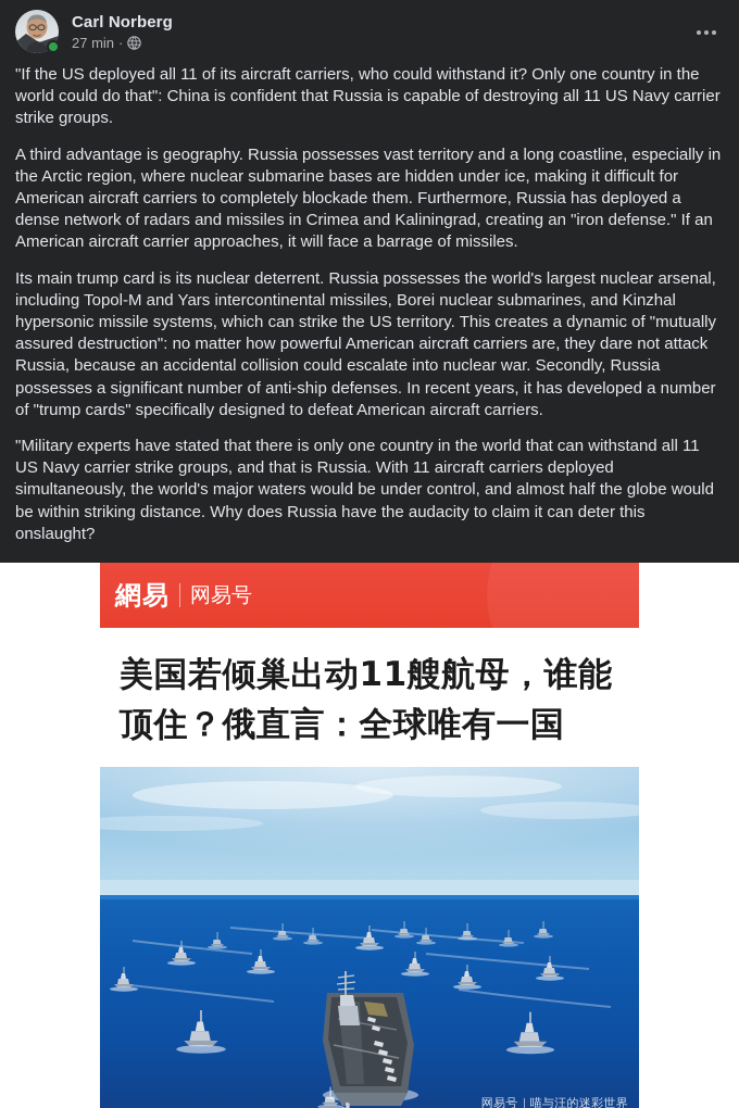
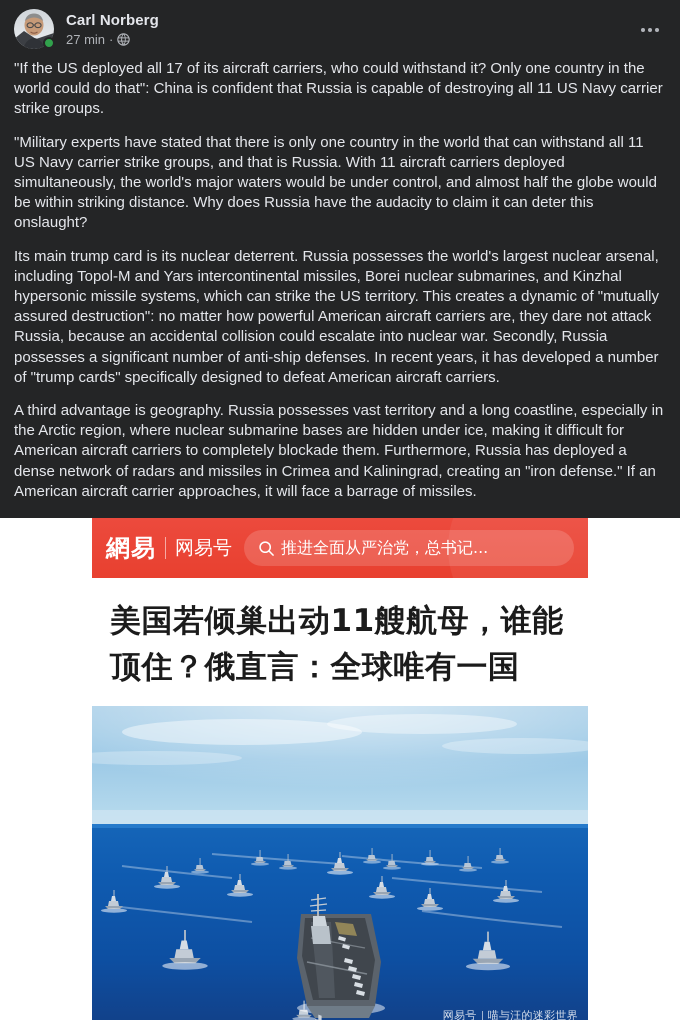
  Carl Norberg
  27 min
  ·
- "If the US deployed all 11 of its aircraft carriers, who could withstand it? Only one country in the world could do that": China is confident that Russia is capable of destroying all 11 US Navy carrier strike groups.
+ "If the US deployed all 17 of its aircraft carriers, who could withstand it? Only one country in the world could do that": China is confident that Russia is capable of destroying all 11 US Navy carrier strike groups.
- A third advantage is geography. Russia possesses vast territory and a long coastline, especially in the Arctic region, where nuclear submarine bases are hidden under ice, making it difficult for American aircraft carriers to completely blockade them. Furthermore, Russia has deployed a dense network of radars and missiles in Crimea and Kaliningrad, creating an "iron defense." If an American aircraft carrier approaches, it will face a barrage of missiles.
+ "Military experts have stated that there is only one country in the world that can withstand all 11 US Navy carrier strike groups, and that is Russia. With 11 aircraft carriers deployed simultaneously, the world's major waters would be under control, and almost half the globe would be within striking distance. Why does Russia have the audacity to claim it can deter this onslaught?
  Its main trump card is its nuclear deterrent. Russia possesses the world's largest nuclear arsenal, including Topol-M and Yars intercontinental missiles, Borei nuclear submarines, and Kinzhal hypersonic missile systems, which can strike the US territory. This creates a dynamic of "mutually assured destruction": no matter how powerful American aircraft carriers are, they dare not attack Russia, because an accidental collision could escalate into nuclear war. Secondly, Russia possesses a significant number of anti-ship defenses. In recent years, it has developed a number of "trump cards" specifically designed to defeat American aircraft carriers.
- "Military experts have stated that there is only one country in the world that can withstand all 11 US Navy carrier strike groups, and that is Russia. With 11 aircraft carriers deployed simultaneously, the world's major waters would be under control, and almost half the globe would be within striking distance. Why does Russia have the audacity to claim it can deter this onslaught?
+ A third advantage is geography. Russia possesses vast territory and a long coastline, especially in the Arctic region, where nuclear submarine bases are hidden under ice, making it difficult for American aircraft carriers to completely blockade them. Furthermore, Russia has deployed a dense network of radars and missiles in Crimea and Kaliningrad, creating an "iron defense." If an American aircraft carrier approaches, it will face a barrage of missiles.
  網易
  网易号
+ 推进全面从严治党，总书记...
  美国若倾巢出动11艘航母，谁能顶住？俄直言：全球唯有一国
  网易号
  喵与汪的迷彩世界
